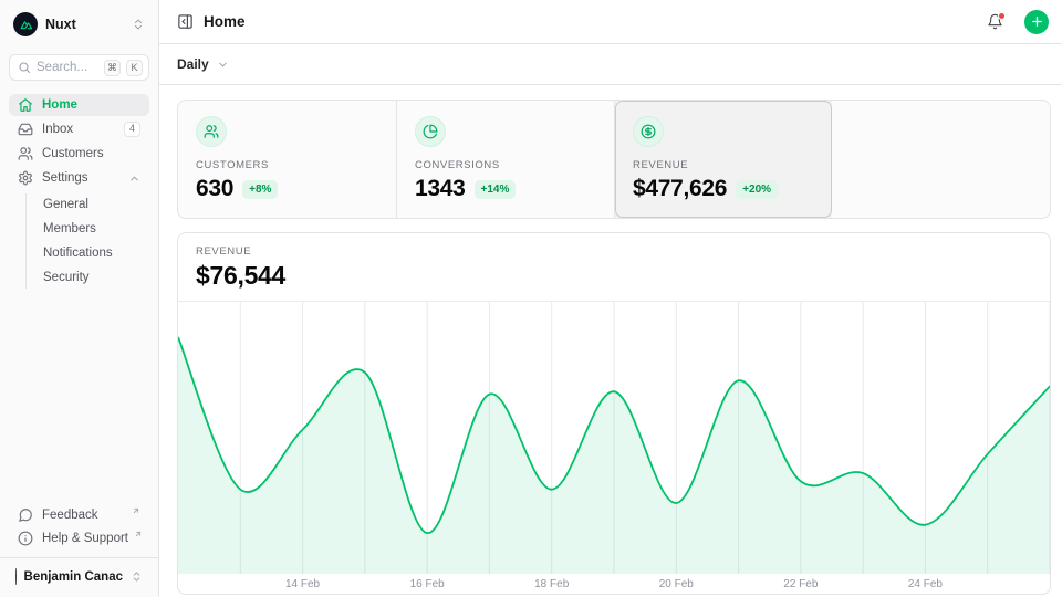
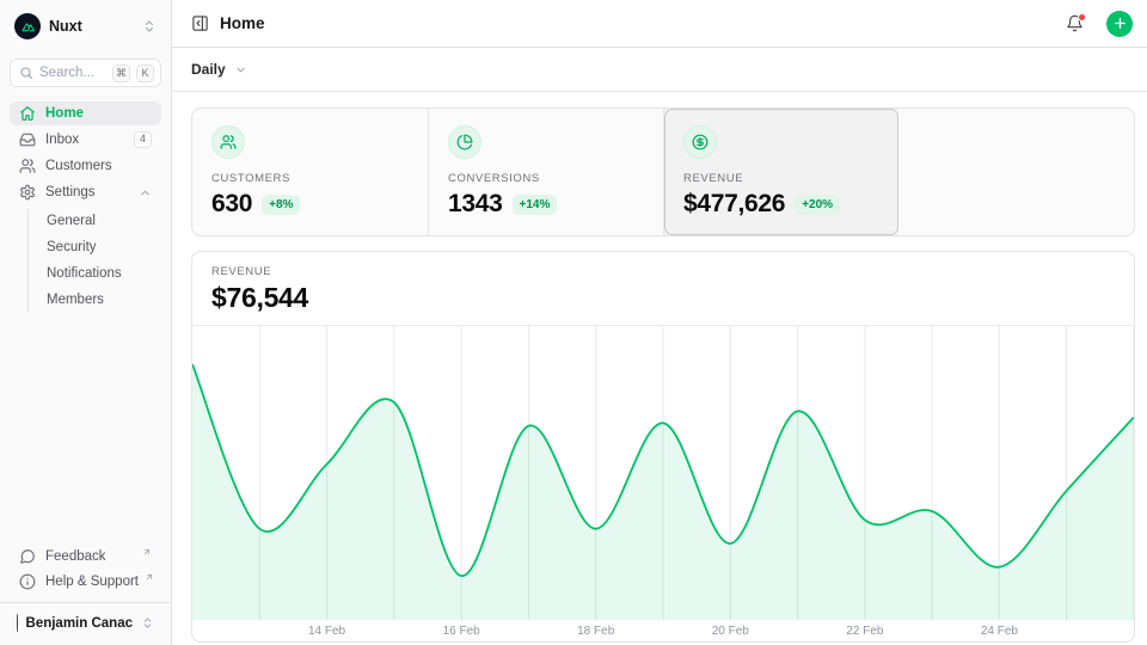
  Nuxt
  Search...
  ⌘
  K
  Home
  Inbox
  4
  Customers
  Settings
  General
- Members
+ Security
  Notifications
- Security
+ Members
  Feedback
  Help & Support
  Benjamin Canac
  Home
  Daily
  CUSTOMERS
  630
  +8%
  CONVERSIONS
  1343
  +14%
  REVENUE
  $477,626
  +20%
  REVENUE
  $76,544
  14 Feb
  16 Feb
  18 Feb
  20 Feb
  22 Feb
  24 Feb
